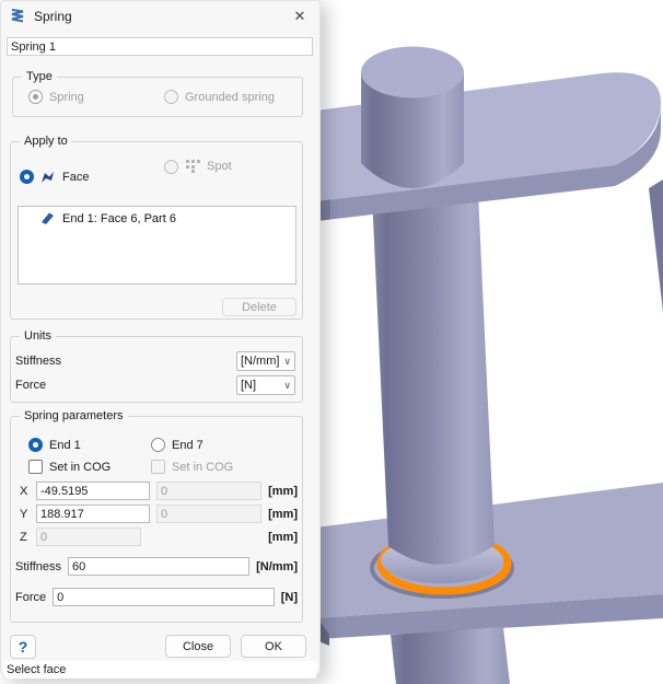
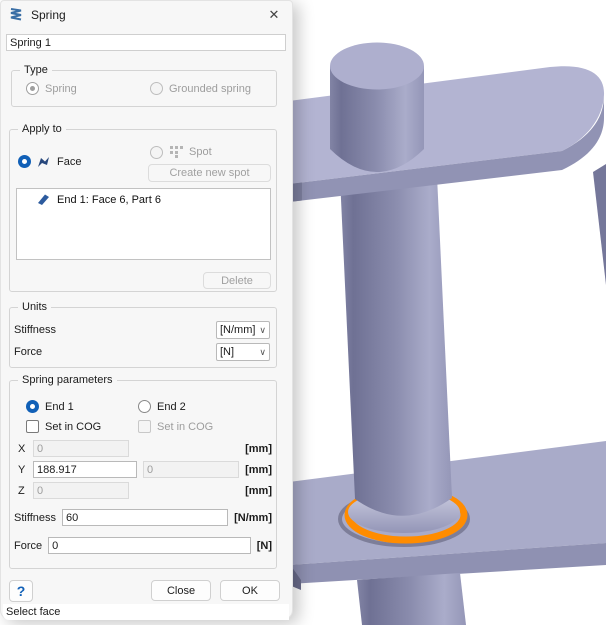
  Spring
  ✕
  Spring 1
  Type
  Spring
  Grounded spring
  Apply to
  Face
  Spot
+ Create new spot
  End 1: Face 6, Part 6
  Delete
  Units
  Stiffness
  [N/mm]
  ∨
  Force
  [N]
  ∨
  Spring parameters
  End 1
- End 7
+ End 2
  Set in COG
  Set in COG
  X
- -49.5195
  0
  [mm]
  Y
  188.917
  0
  [mm]
  Z
  0
  [mm]
  Stiffness
  60
  [N/mm]
  Force
  0
  [N]
  ?
  Close
  OK
  Select face
